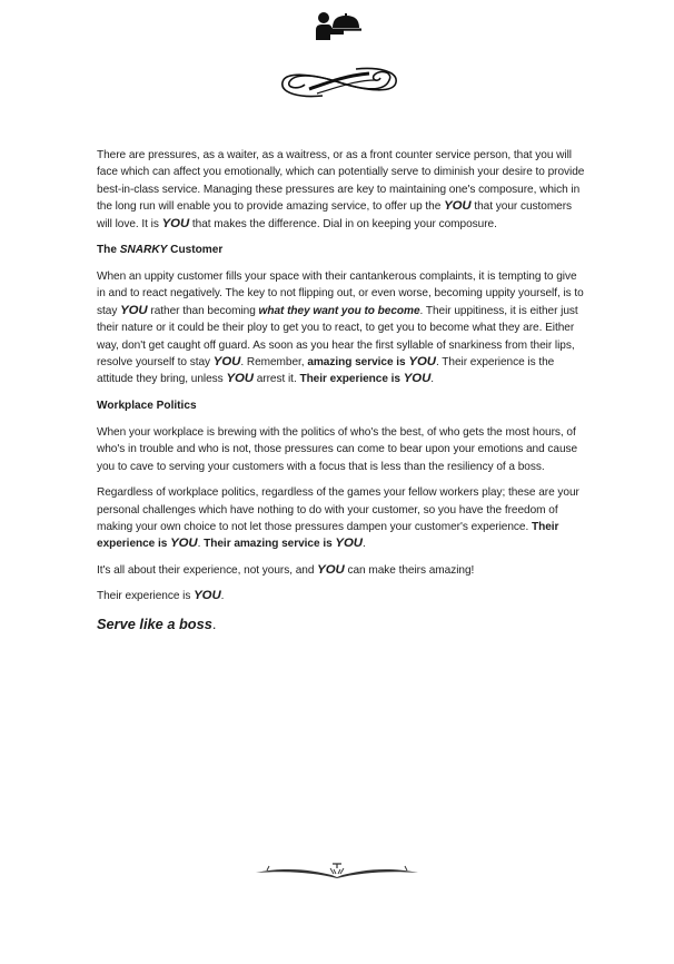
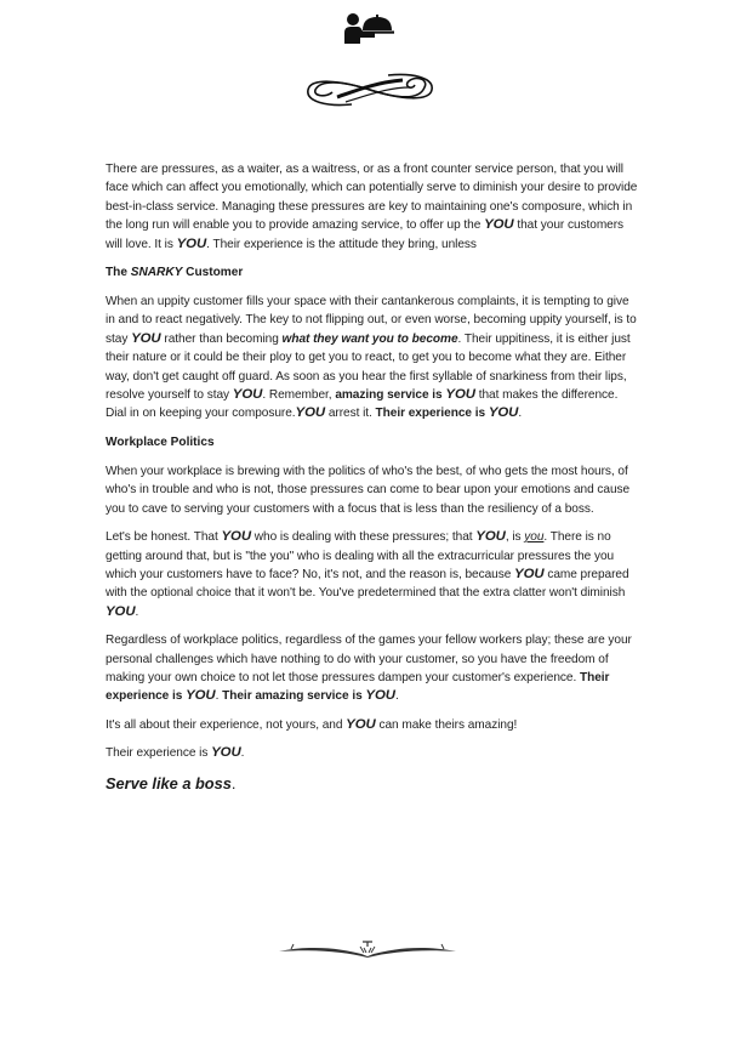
- There are pressures, as a waiter, as a waitress, or as a front counter service person, that you will face which can affect you emotionally, which can potentially serve to diminish your desire to provide best-in-class service. Managing these pressures are key to maintaining one's composure, which in the long run will enable you to provide amazing service, to offer up the YOU that your customers will love. It is YOU that makes the difference. Dial in on keeping your composure.
+ There are pressures, as a waiter, as a waitress, or as a front counter service person, that you will face which can affect you emotionally, which can potentially serve to diminish your desire to provide best-in-class service. Managing these pressures are key to maintaining one's composure, which in the long run will enable you to provide amazing service, to offer up the YOU that your customers will love. It is YOU. Their experience is the attitude they bring, unless
  The SNARKY Customer
- When an uppity customer fills your space with their cantankerous complaints, it is tempting to give in and to react negatively. The key to not flipping out, or even worse, becoming uppity yourself, is to stay YOU rather than becoming what they want you to become. Their uppitiness, it is either just their nature or it could be their ploy to get you to react, to get you to become what they are. Either way, don't get caught off guard. As soon as you hear the first syllable of snarkiness from their lips, resolve yourself to stay YOU. Remember, amazing service is YOU. Their experience is the attitude they bring, unless YOU arrest it. Their experience is YOU.
+ When an uppity customer fills your space with their cantankerous complaints, it is tempting to give in and to react negatively. The key to not flipping out, or even worse, becoming uppity yourself, is to stay YOU rather than becoming what they want you to become. Their uppitiness, it is either just their nature or it could be their ploy to get you to react, to get you to become what they are. Either way, don't get caught off guard. As soon as you hear the first syllable of snarkiness from their lips, resolve yourself to stay YOU. Remember, amazing service is YOU that makes the difference. Dial in on keeping your composure.YOU arrest it. Their experience is YOU.
  Workplace Politics
  When your workplace is brewing with the politics of who's the best, of who gets the most hours, of who's in trouble and who is not, those pressures can come to bear upon your emotions and cause you to cave to serving your customers with a focus that is less than the resiliency of a boss.
+ Let's be honest. That YOU who is dealing with these pressures; that YOU, is you. There is no getting around that, but is "the you" who is dealing with all the extracurricular pressures the you which your customers have to face? No, it's not, and the reason is, because YOU came prepared with the optional choice that it won't be. You've predetermined that the extra clatter won't diminish YOU.
  Regardless of workplace politics, regardless of the games your fellow workers play; these are your personal challenges which have nothing to do with your customer, so you have the freedom of making your own choice to not let those pressures dampen your customer's experience. Their experience is YOU. Their amazing service is YOU.
  It's all about their experience, not yours, and YOU can make theirs amazing!
  Their experience is YOU.
  Serve like a boss.
